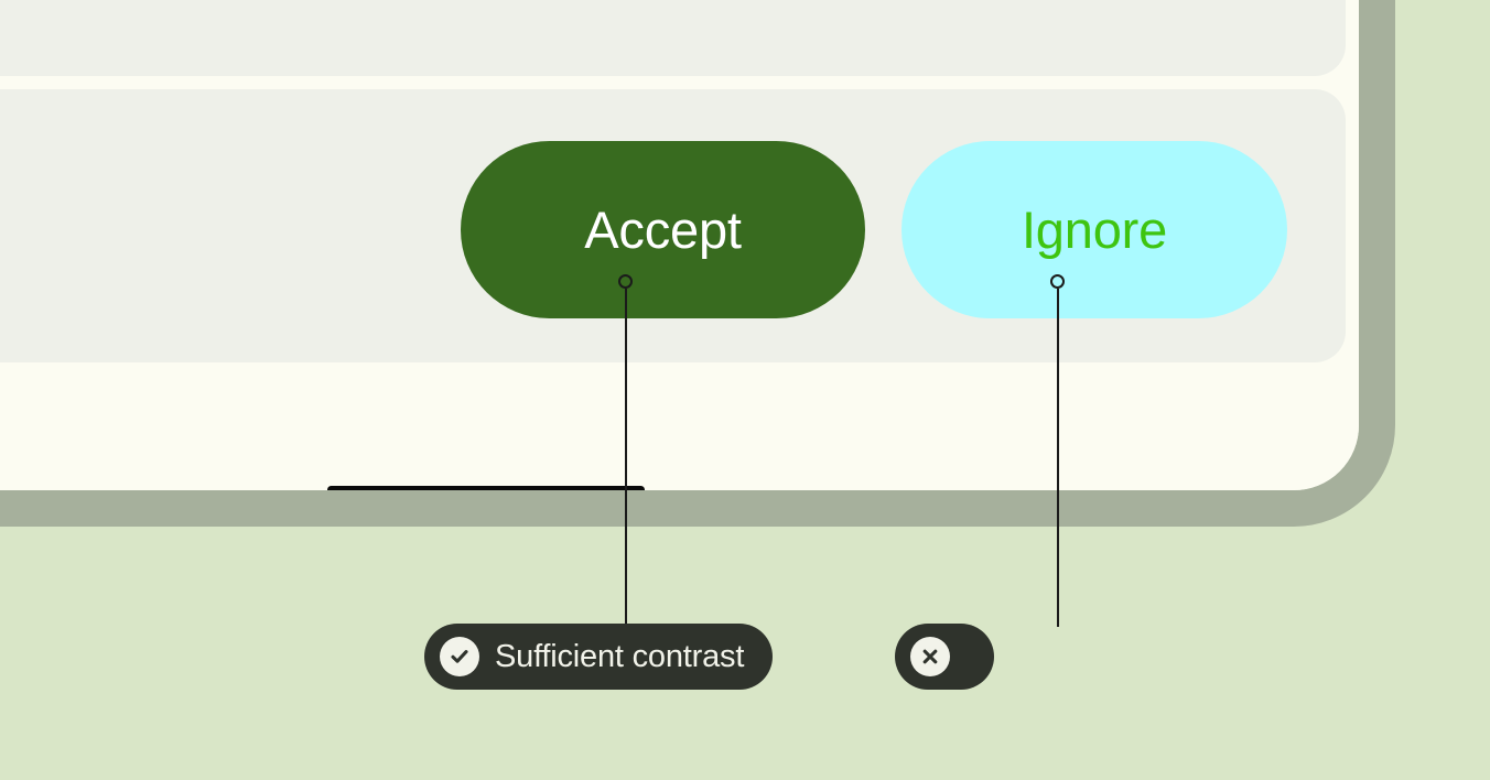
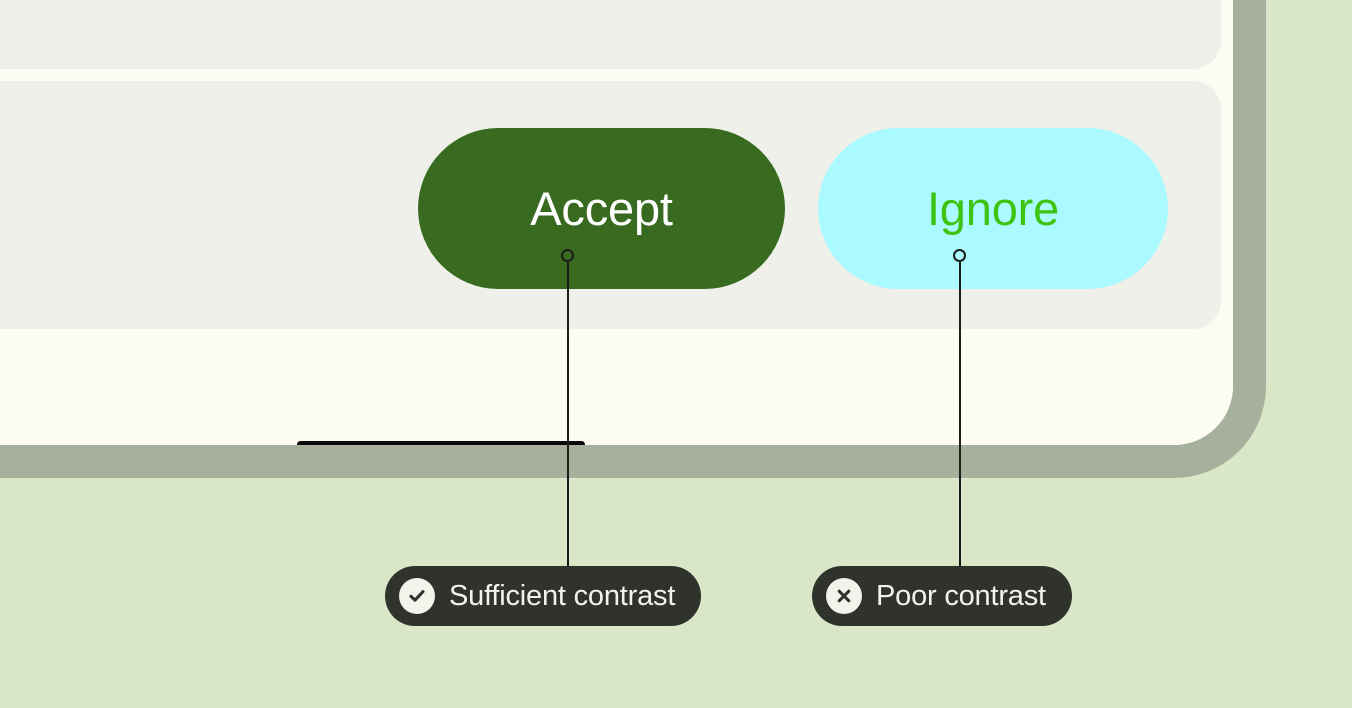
  Accept
  Ignore
  Sufficient contrast
+ Poor contrast
